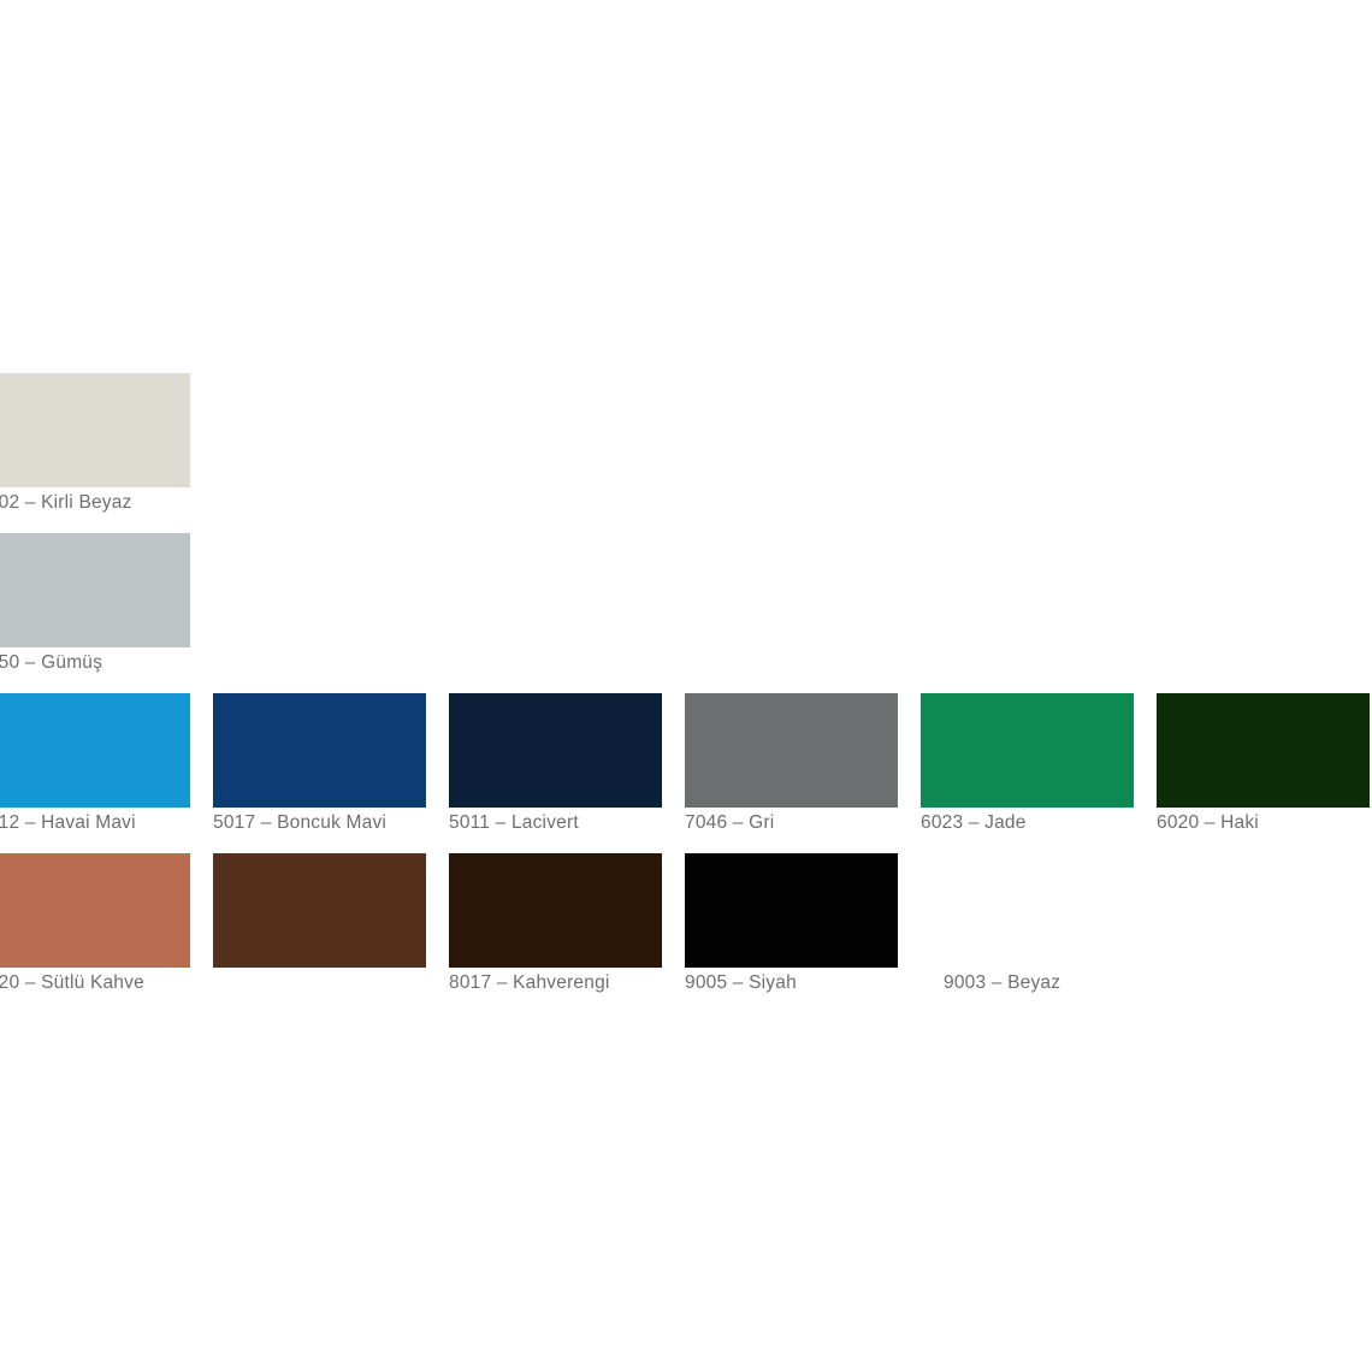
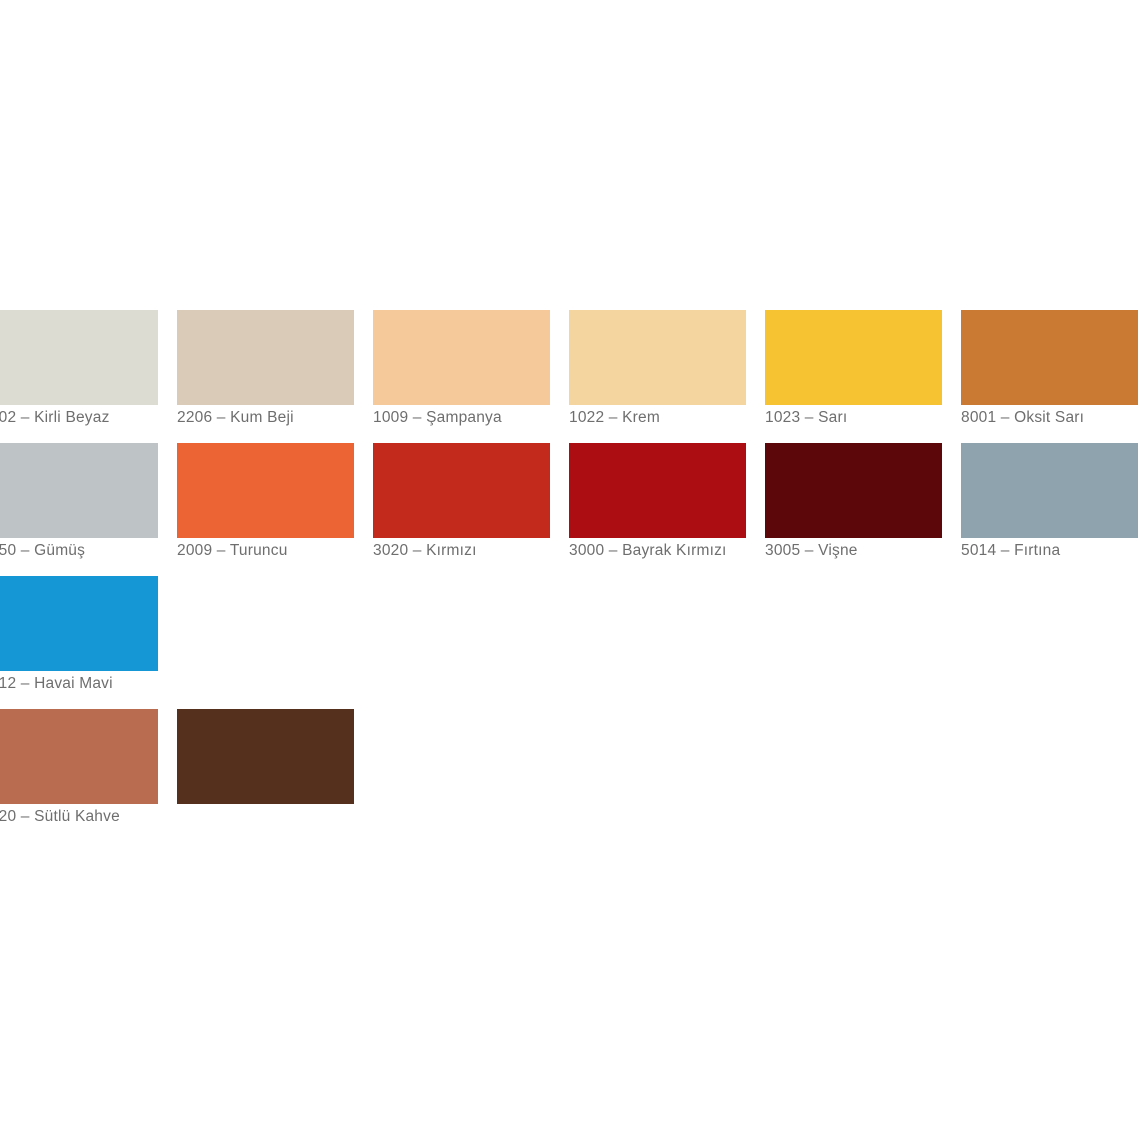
  02 – Kirli Beyaz
+ 2206 – Kum Beji
+ 1009 – Şampanya
+ 1022 – Krem
+ 1023 – Sarı
+ 8001 – Oksit Sarı
  50 – Gümüş
+ 2009 – Turuncu
+ 3020 – Kırmızı
+ 3000 – Bayrak Kırmızı
+ 3005 – Vişne
+ 5014 – Fırtına
  12 – Havai Mavi
- 5017 – Boncuk Mavi
- 5011 – Lacivert
- 7046 – Gri
- 6023 – Jade
- 6020 – Haki
  20 – Sütlü Kahve
- 8017 – Kahverengi
- 9005 – Siyah
- 9003 – Beyaz
